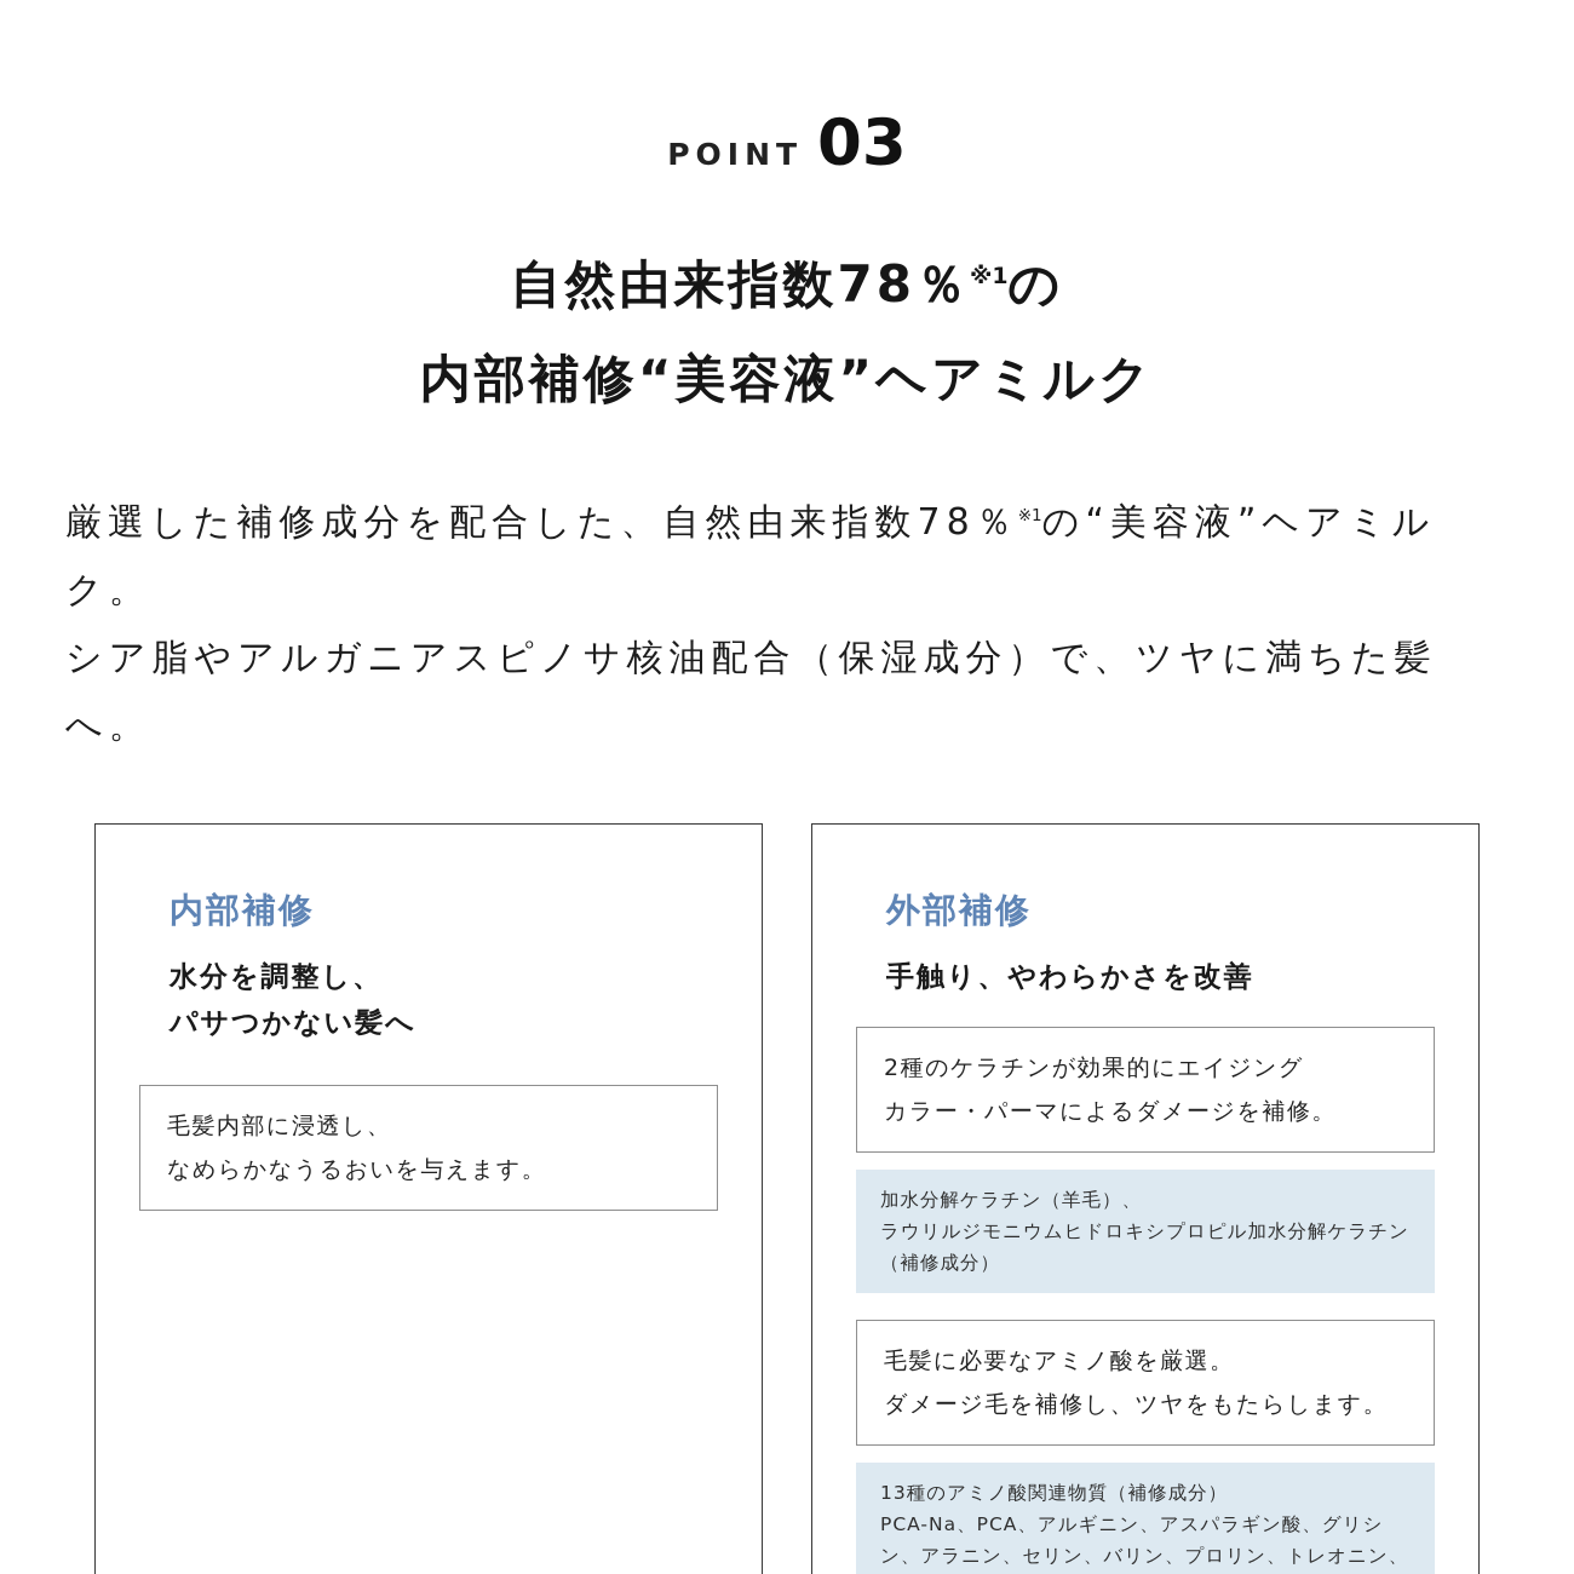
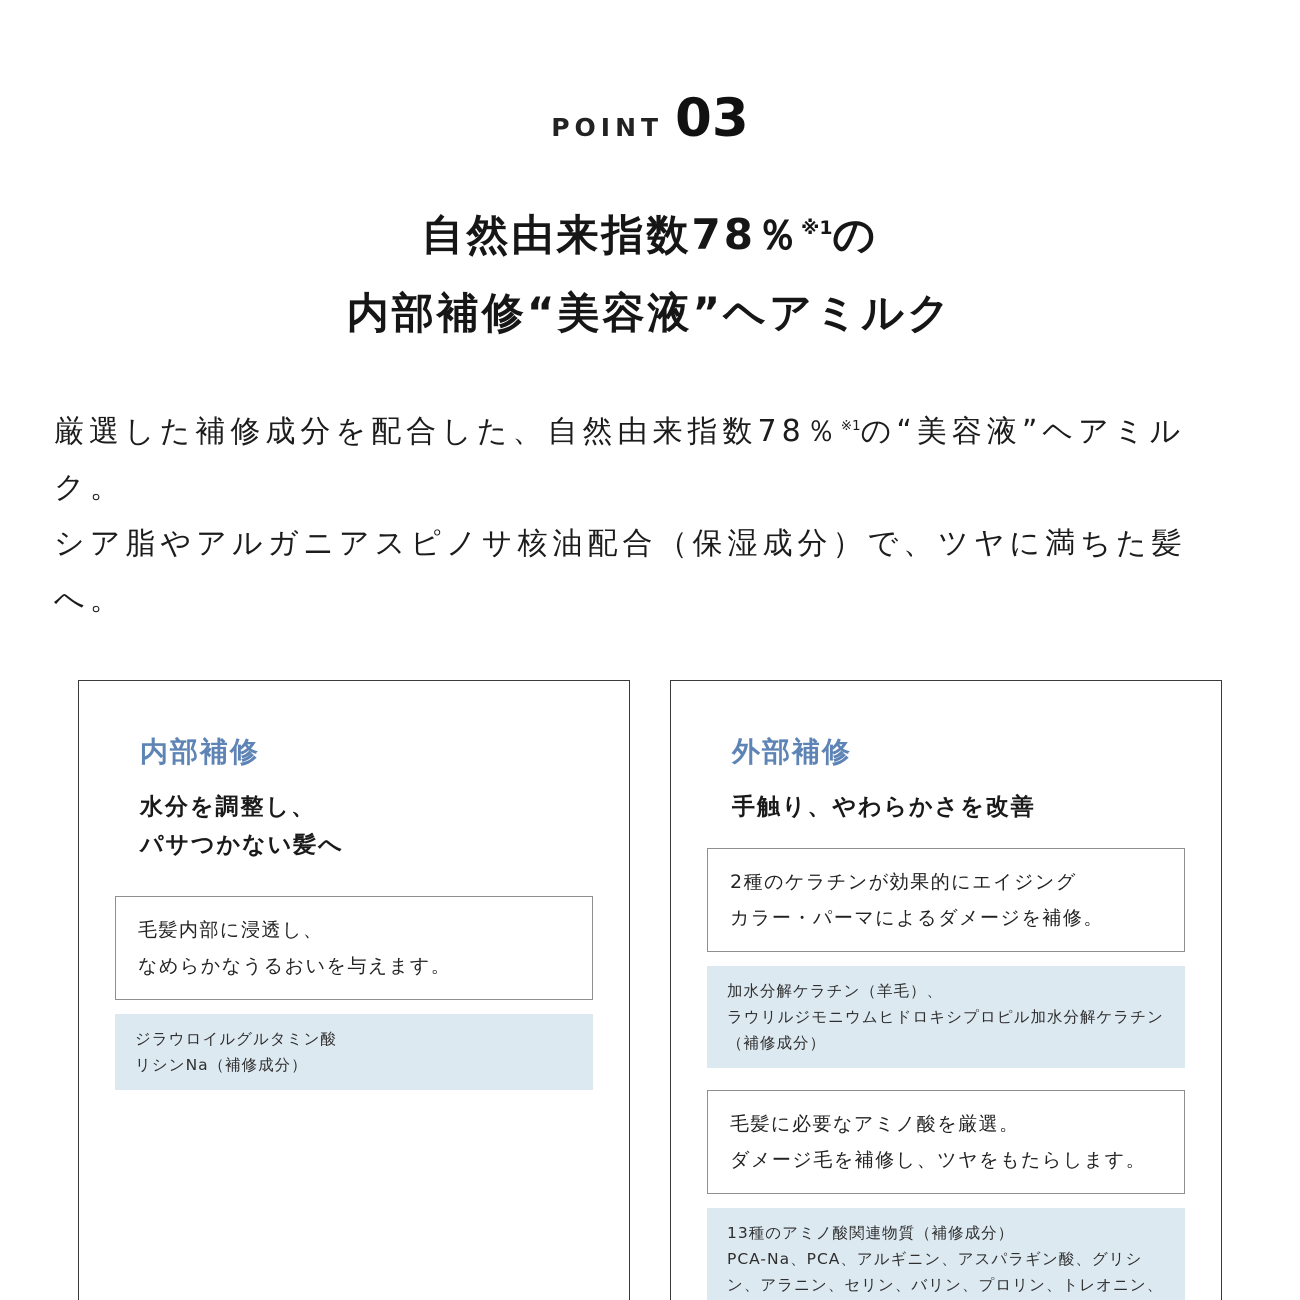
  POINT 03
  自然由来指数78％※1の
  内部補修“美容液”ヘアミルク
  厳選した補修成分を配合した、自然由来指数78％※1の“美容液”ヘアミルク。
  シア脂やアルガニアスピノサ核油配合（保湿成分）で、ツヤに満ちた髪へ。
  内部補修
  水分を調整し、
  パサつかない髪へ
  毛髪内部に浸透し、
  なめらかなうるおいを与えます。
+ ジラウロイルグルタミン酸
+ リシンNa（補修成分）
  外部補修
  手触り、やわらかさを改善
  2種のケラチンが効果的にエイジング
  カラー・パーマによるダメージを補修。
  加水分解ケラチン（羊毛）、
  ラウリルジモニウムヒドロキシプロピル加水分解ケラチン
  （補修成分）
  毛髪に必要なアミノ酸を厳選。
  ダメージ毛を補修し、ツヤをもたらします。
  13種のアミノ酸関連物質（補修成分）
  PCA-Na、PCA、アルギニン、アスパラギン酸、グリシン、アラニン、セリン、バリン、プロリン、トレオニン、
